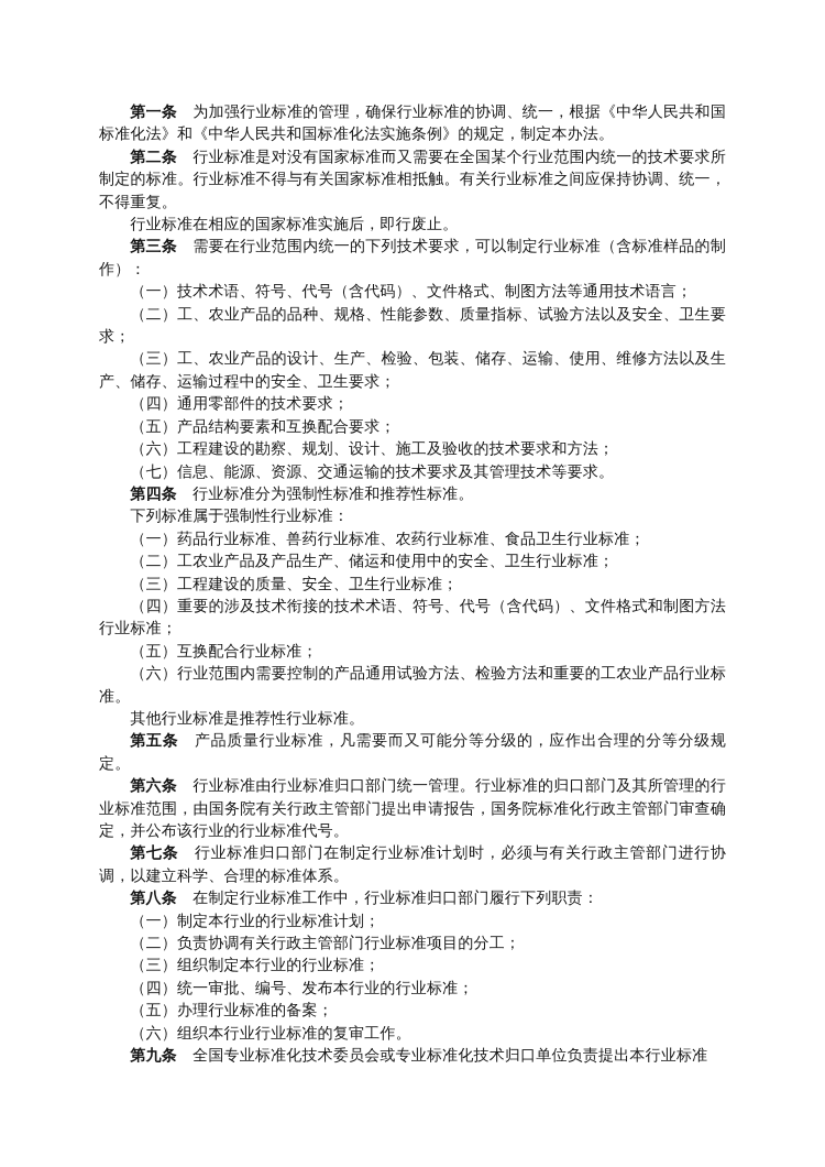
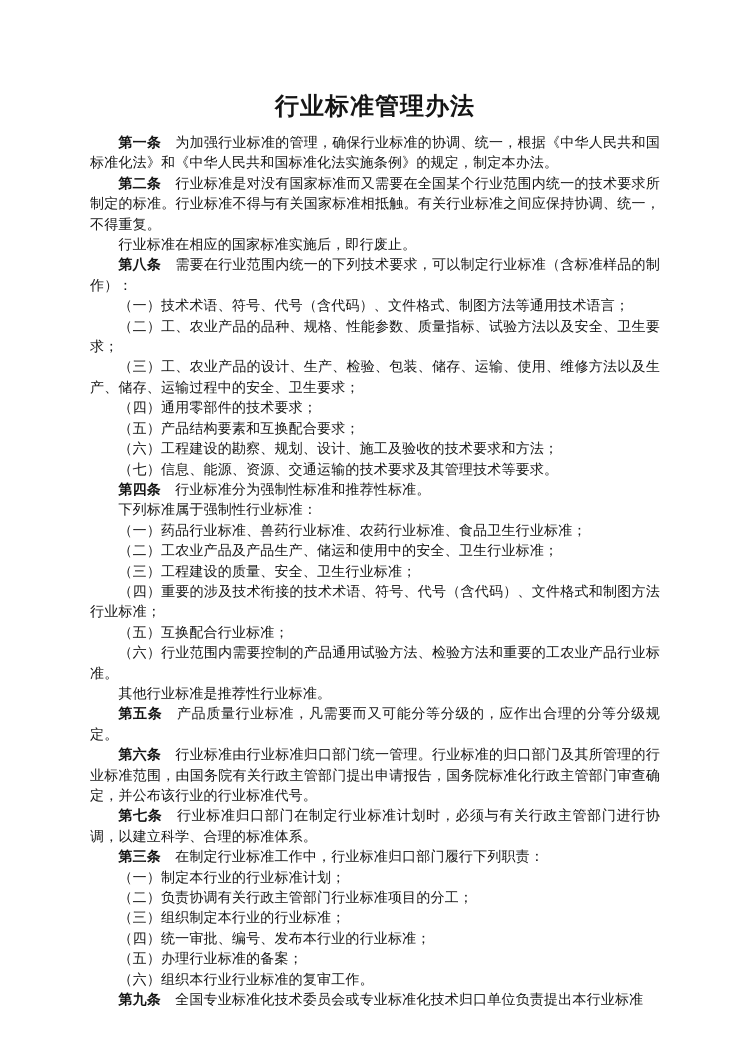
+ 行业标准管理办法
  第一条 为加强行业标准的管理，确保行业标准的协调、统一，根据《中华人民共和国标准化法》和《中华人民共和国标准化法实施条例》的规定，制定本办法。
  第二条 行业标准是对没有国家标准而又需要在全国某个行业范围内统一的技术要求所制定的标准。行业标准不得与有关国家标准相抵触。有关行业标准之间应保持协调、统一，不得重复。
  行业标准在相应的国家标准实施后，即行废止。
- 第三条 需要在行业范围内统一的下列技术要求，可以制定行业标准（含标准样品的制作）：
+ 第八条 需要在行业范围内统一的下列技术要求，可以制定行业标准（含标准样品的制作）：
  （一）技术术语、符号、代号（含代码）、文件格式、制图方法等通用技术语言；
  （二）工、农业产品的品种、规格、性能参数、质量指标、试验方法以及安全、卫生要求；
  （三）工、农业产品的设计、生产、检验、包装、储存、运输、使用、维修方法以及生产、储存、运输过程中的安全、卫生要求；
  （四）通用零部件的技术要求；
  （五）产品结构要素和互换配合要求；
  （六）工程建设的勘察、规划、设计、施工及验收的技术要求和方法；
  （七）信息、能源、资源、交通运输的技术要求及其管理技术等要求。
  第四条 行业标准分为强制性标准和推荐性标准。
  下列标准属于强制性行业标准：
  （一）药品行业标准、兽药行业标准、农药行业标准、食品卫生行业标准；
  （二）工农业产品及产品生产、储运和使用中的安全、卫生行业标准；
  （三）工程建设的质量、安全、卫生行业标准；
  （四）重要的涉及技术衔接的技术术语、符号、代号（含代码）、文件格式和制图方法行业标准；
  （五）互换配合行业标准；
  （六）行业范围内需要控制的产品通用试验方法、检验方法和重要的工农业产品行业标准。
  其他行业标准是推荐性行业标准。
  第五条 产品质量行业标准，凡需要而又可能分等分级的，应作出合理的分等分级规定。
  第六条 行业标准由行业标准归口部门统一管理。行业标准的归口部门及其所管理的行业标准范围，由国务院有关行政主管部门提出申请报告，国务院标准化行政主管部门审查确定，并公布该行业的行业标准代号。
  第七条 行业标准归口部门在制定行业标准计划时，必须与有关行政主管部门进行协调，以建立科学、合理的标准体系。
- 第八条 在制定行业标准工作中，行业标准归口部门履行下列职责：
+ 第三条 在制定行业标准工作中，行业标准归口部门履行下列职责：
  （一）制定本行业的行业标准计划；
  （二）负责协调有关行政主管部门行业标准项目的分工；
  （三）组织制定本行业的行业标准；
  （四）统一审批、编号、发布本行业的行业标准；
  （五）办理行业标准的备案；
  （六）组织本行业行业标准的复审工作。
  第九条 全国专业标准化技术委员会或专业标准化技术归口单位负责提出本行业标准
